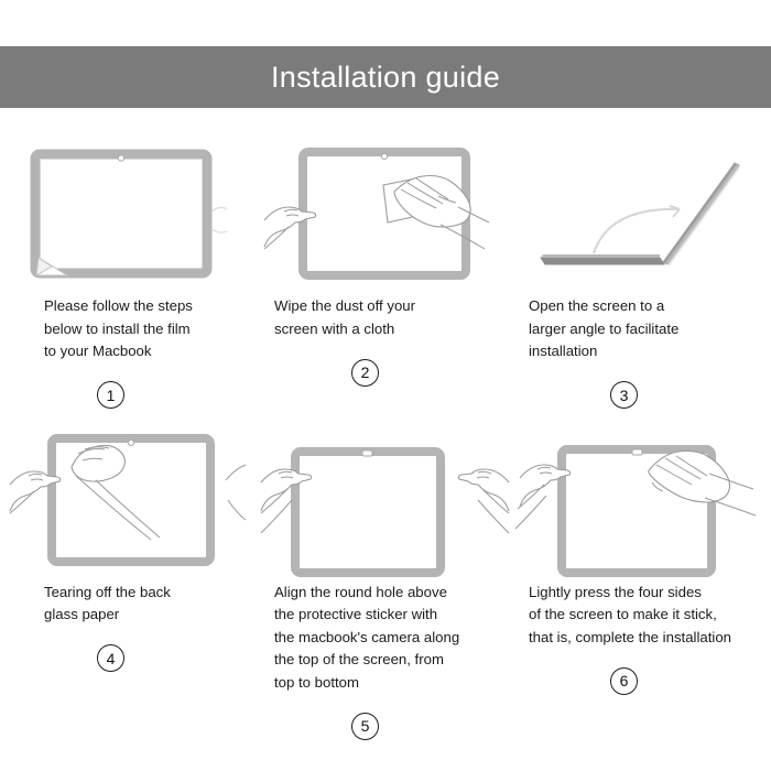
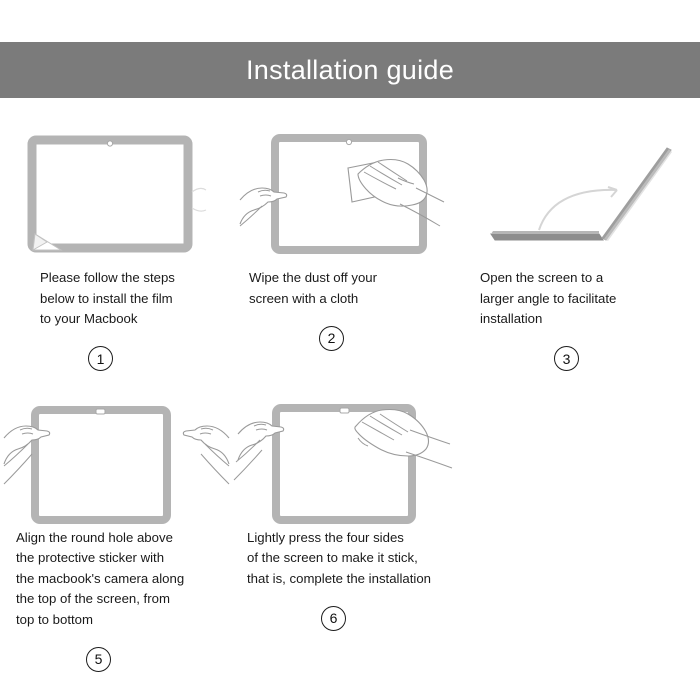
  Installation guide
  Please follow the steps
  below to install the film
  to your Macbook
  1
  Wipe the dust off your
  screen with a cloth
  2
  Open the screen to a
  larger angle to facilitate
  installation
  3
- Tearing off the back
- glass paper
- 4
  Align the round hole above
  the protective sticker with
  the macbook's camera along
  the top of the screen, from
  top to bottom
  5
  Lightly press the four sides
  of the screen to make it stick,
  that is, complete the installation
  6
